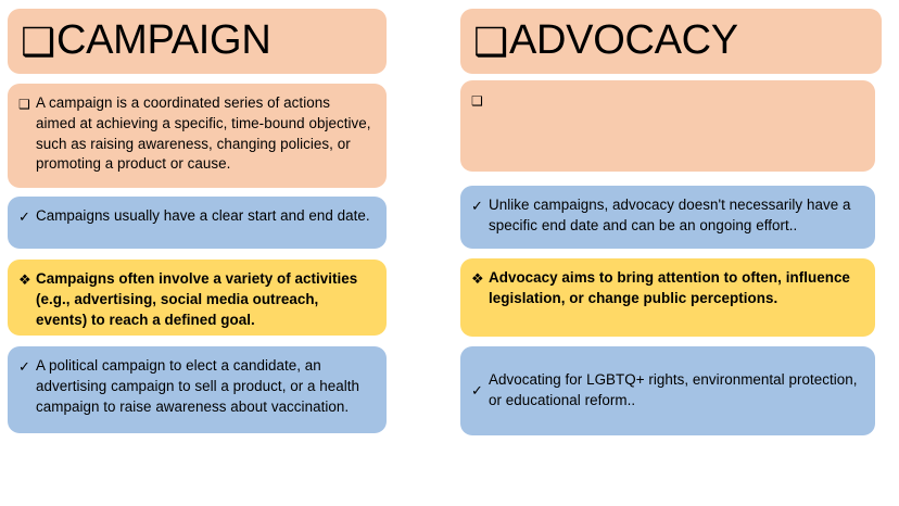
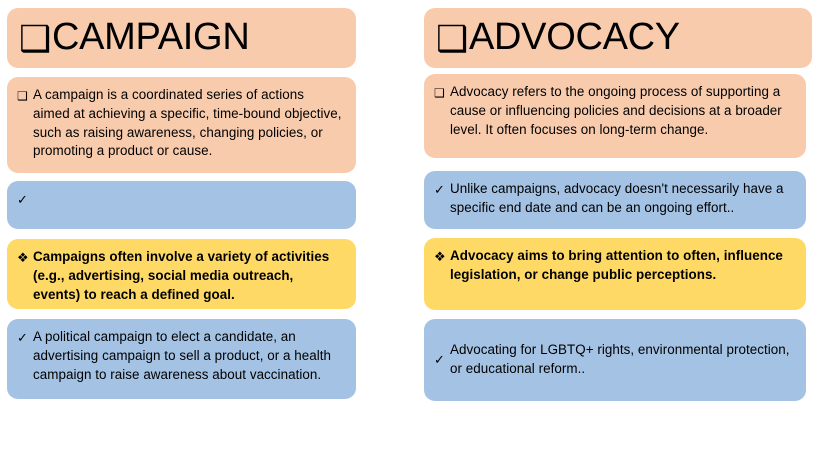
  ❑CAMPAIGN
  ❑
  A campaign is a coordinated series of actions aimed at achieving a specific, time-bound objective, such as raising awareness, changing policies, or promoting a product or cause.
  ✓
- Campaigns usually have a clear start and end date.
  ❖
  Campaigns often involve a variety of activities (e.g., advertising, social media outreach, events) to reach a defined goal.
  ✓
  A political campaign to elect a candidate, an advertising campaign to sell a product, or a health campaign to raise awareness about vaccination.
  ❑ADVOCACY
  ❑
+ Advocacy refers to the ongoing process of supporting a cause or influencing policies and decisions at a broader level. It often focuses on long-term change.
  ✓
  Unlike campaigns, advocacy doesn't necessarily have a specific end date and can be an ongoing effort..
  ❖
  Advocacy aims to bring attention to often, influence legislation, or change public perceptions.
  ✓
  Advocating for LGBTQ+ rights, environmental protection, or educational reform..
